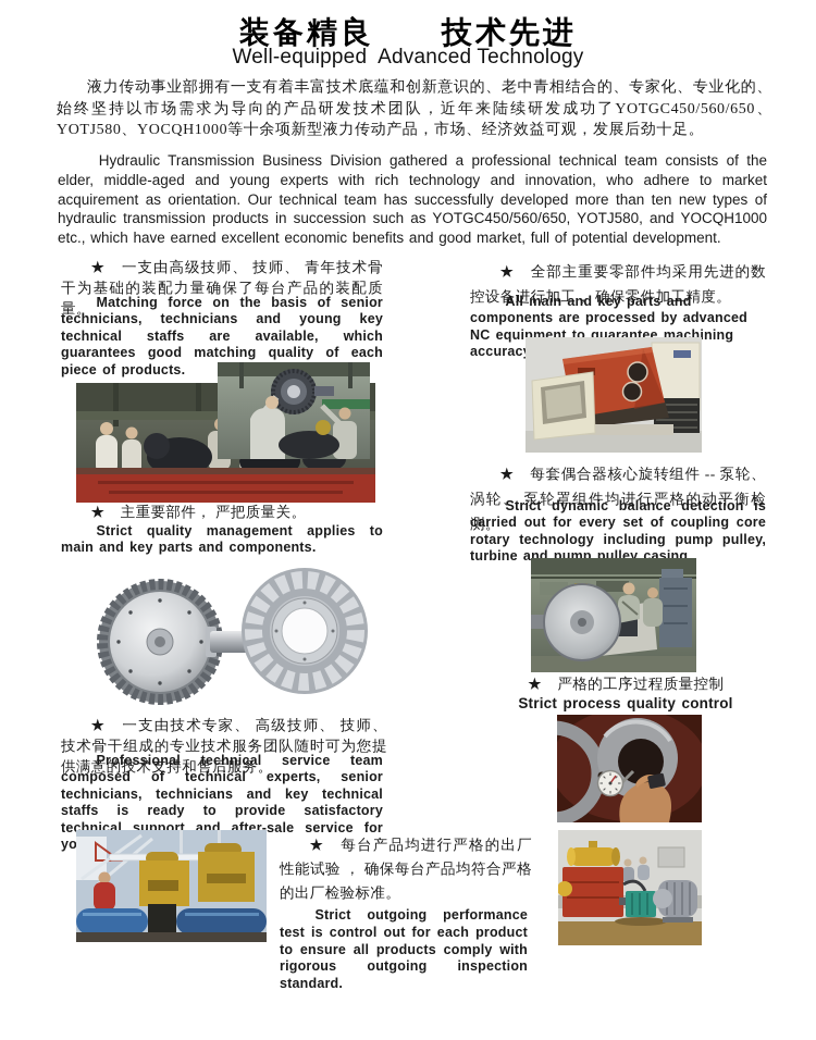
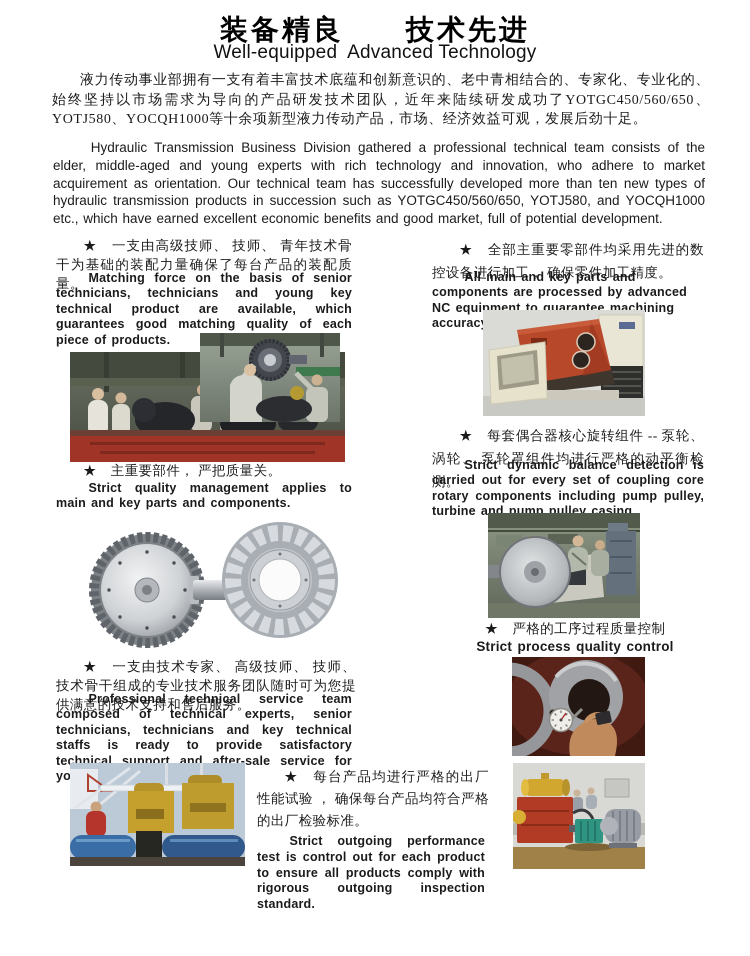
  装备精良 技术先进
  Well-equipped Advanced Technology
  液力传动事业部拥有一支有着丰富技术底蕴和创新意识的、老中青相结合的、专家化、专业化的、始终坚持以市场需求为导向的产品研发技术团队，近年来陆续研发成功了YOTGC450/560/650、YOTJ580、YOCQH1000等十余项新型液力传动产品，市场、经济效益可观，发展后劲十足。
  Hydraulic Transmission Business Division gathered a professional technical team consists of the elder, middle-aged and young experts with rich technology and innovation, who adhere to market acquirement as orientation. Our technical team has successfully developed more than ten new types of hydraulic transmission products in succession such as YOTGC450/560/650, YOTJ580, and YOCQH1000 etc., which have earned excellent economic benefits and good market, full of potential development.
  ★ 一支由高级技师、 技师、 青年技术骨干为基础的装配力量确保了每台产品的装配质量。
- Matching force on the basis of senior technicians, technicians and young key technical staffs are available, which guarantees good matching quality of each piece of products.
+ Matching force on the basis of senior technicians, technicians and young key technical product are available, which guarantees good matching quality of each piece of products.
  ★ 主重要部件， 严把质量关。
  Strict quality management applies to main and key parts and components.
  ★ 一支由技术专家、 高级技师、 技师、 技术骨干组成的专业技术服务团队随时可为您提供满意的技术支持和售后服务。
  Professional technical service team composed of technical experts, senior technicians, technicians and key technical staffs is ready to provide satisfactory technical support and after-sale service for yo
  ★ 每台产品均进行严格的出厂性能试验 ， 确保每台产品均符合严格的出厂检验标准。
  Strict outgoing performance test is control out for each product to ensure all products comply with rigorous outgoing inspection standard.
  ★ 全部主重要零部件均采用先进的数控设备进行加工， 确保零件加工精度。
  All main and key parts and components are processed by advanced NC equipment to guarantee machining accurac
  ★ 每套偶合器核心旋转组件 -- 泵轮、 涡轮、 泵轮罩组件均进行严格的动平衡检测。
- Strict dynamic balance detection is carried out for every set of coupling core rotary technology including pump pulley, turbine and pump pulley casing.
+ Strict dynamic balance detection is carried out for every set of coupling core rotary components including pump pulley, turbine and pump pulley casing.
  ★ 严格的工序过程质量控制
  Strict process quality control
